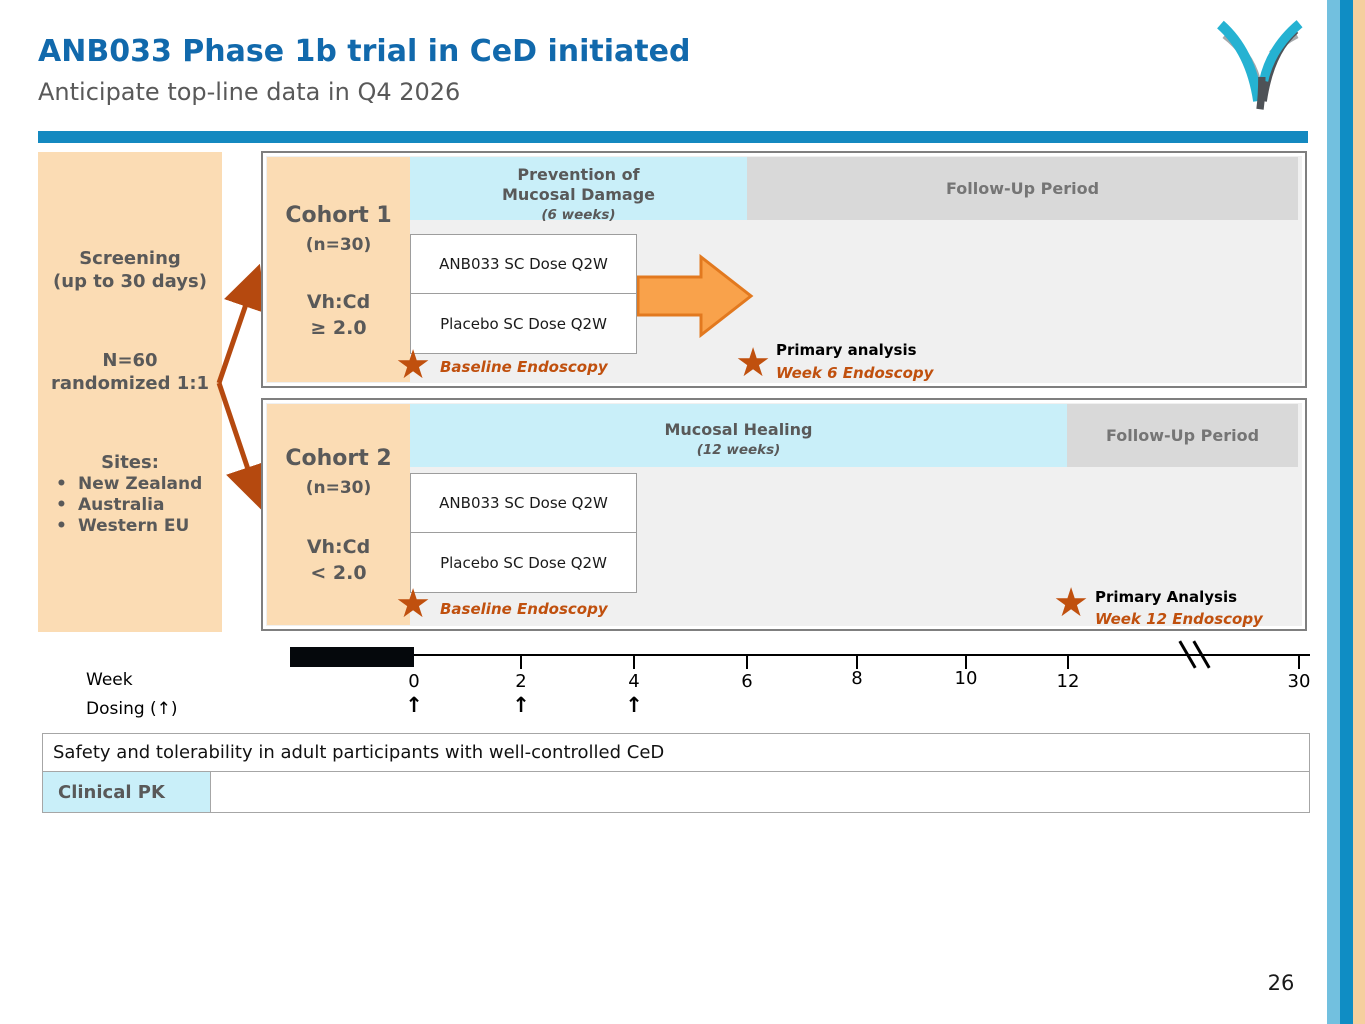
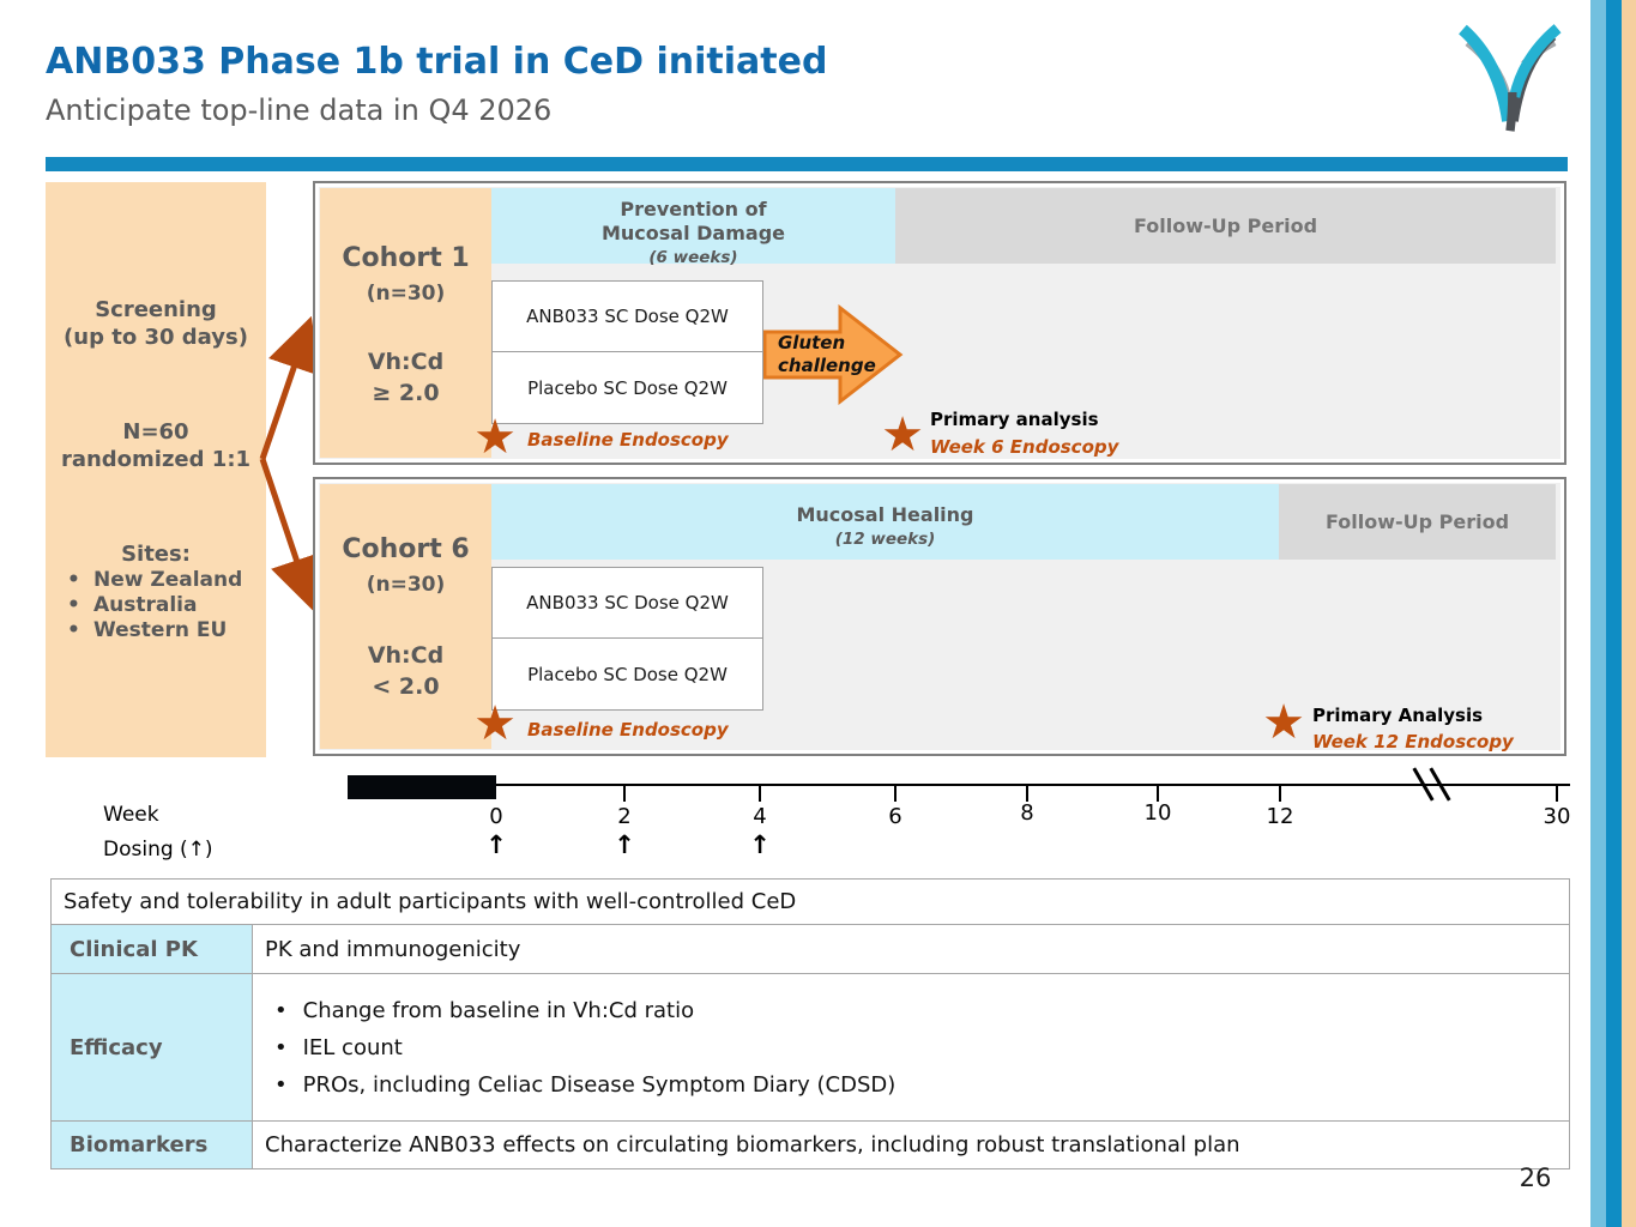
  ANB033 Phase 1b trial in CeD initiated
  Anticipate top-line data in Q4 2026
  Screening
  (up to 30 days)
  N=60
  randomized 1:1
  Sites:
  •
  New Zealand
  •
  Australia
  •
  Western EU
  Cohort 1
  (n=30)
  Vh:Cd
  ≥ 2.0
  Prevention of
  Mucosal Damage
  (6 weeks)
  Follow-Up Period
  ANB033 SC Dose Q2W
  Placebo SC Dose Q2W
+ Gluten
+ challenge
  ★
  Baseline Endoscopy
  ★
  Primary analysis
  Week 6 Endoscopy
- Cohort 2
+ Cohort 6
  (n=30)
  Vh:Cd
  < 2.0
  Mucosal Healing
  (12 weeks)
  Follow-Up Period
  ANB033 SC Dose Q2W
  Placebo SC Dose Q2W
  ★
  Baseline Endoscopy
  ★
  Primary Analysis
  Week 12 Endoscopy
  0
  2
  4
  6
  8
  10
  12
  30
  Week
  Dosing (↑)
  ↑
  ↑
  ↑
  Safety and tolerability in adult participants with well-controlled CeD
  Clinical PK
+ PK and immunogenicity
+ Efficacy
+ • Change from baseline in Vh:Cd ratio
+ • IEL count
+ • PROs, including Celiac Disease Symptom Diary (CDSD)
+ Biomarkers
+ Characterize ANB033 effects on circulating biomarkers, including robust translational plan
  26
